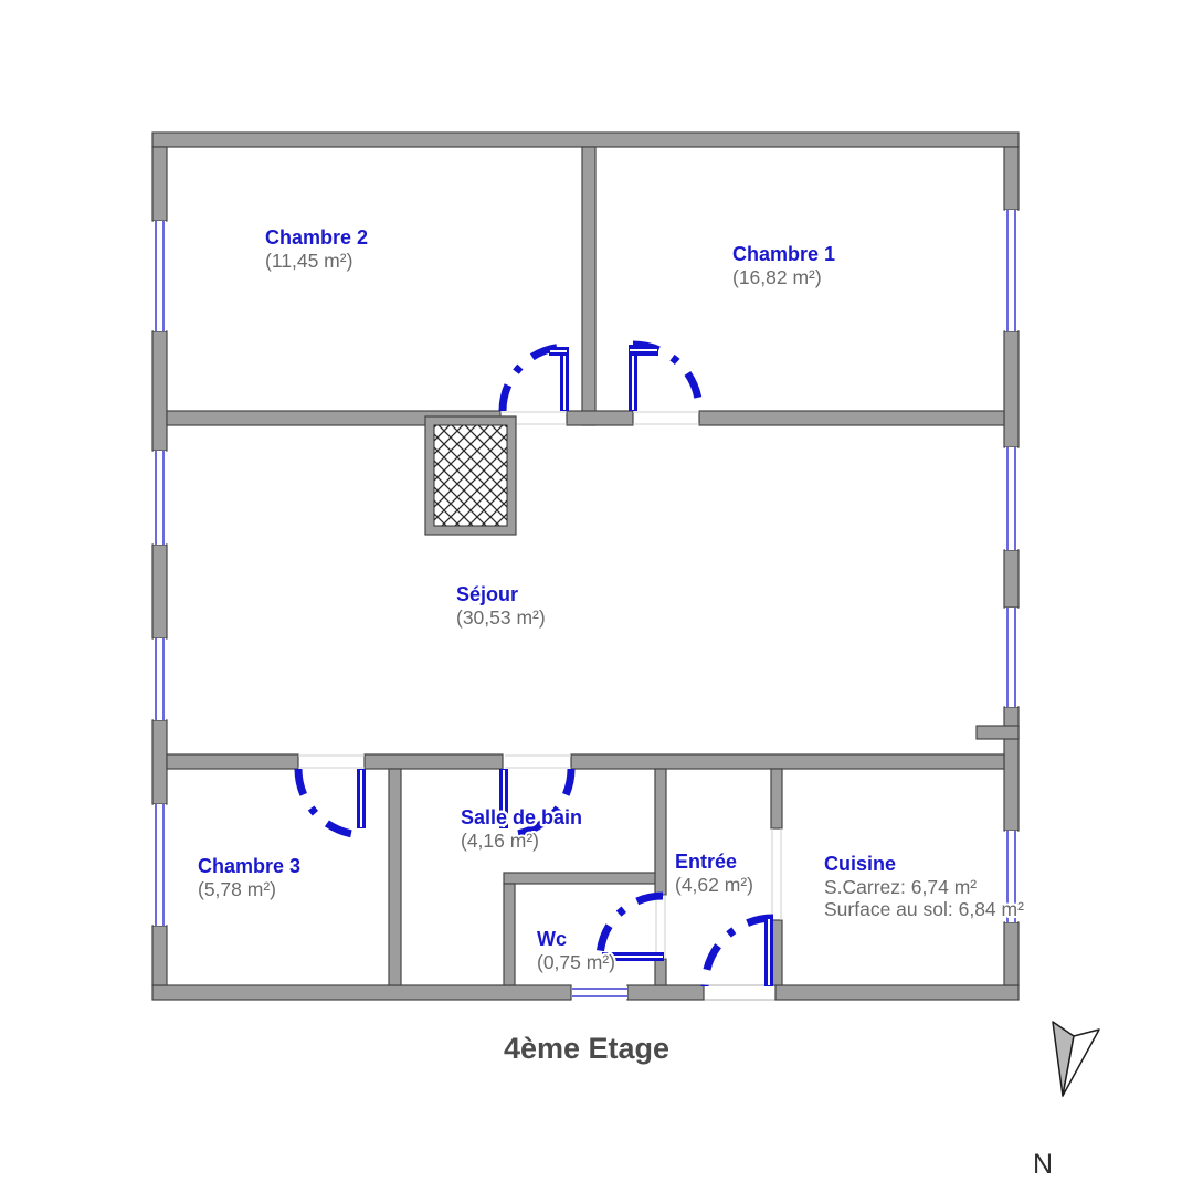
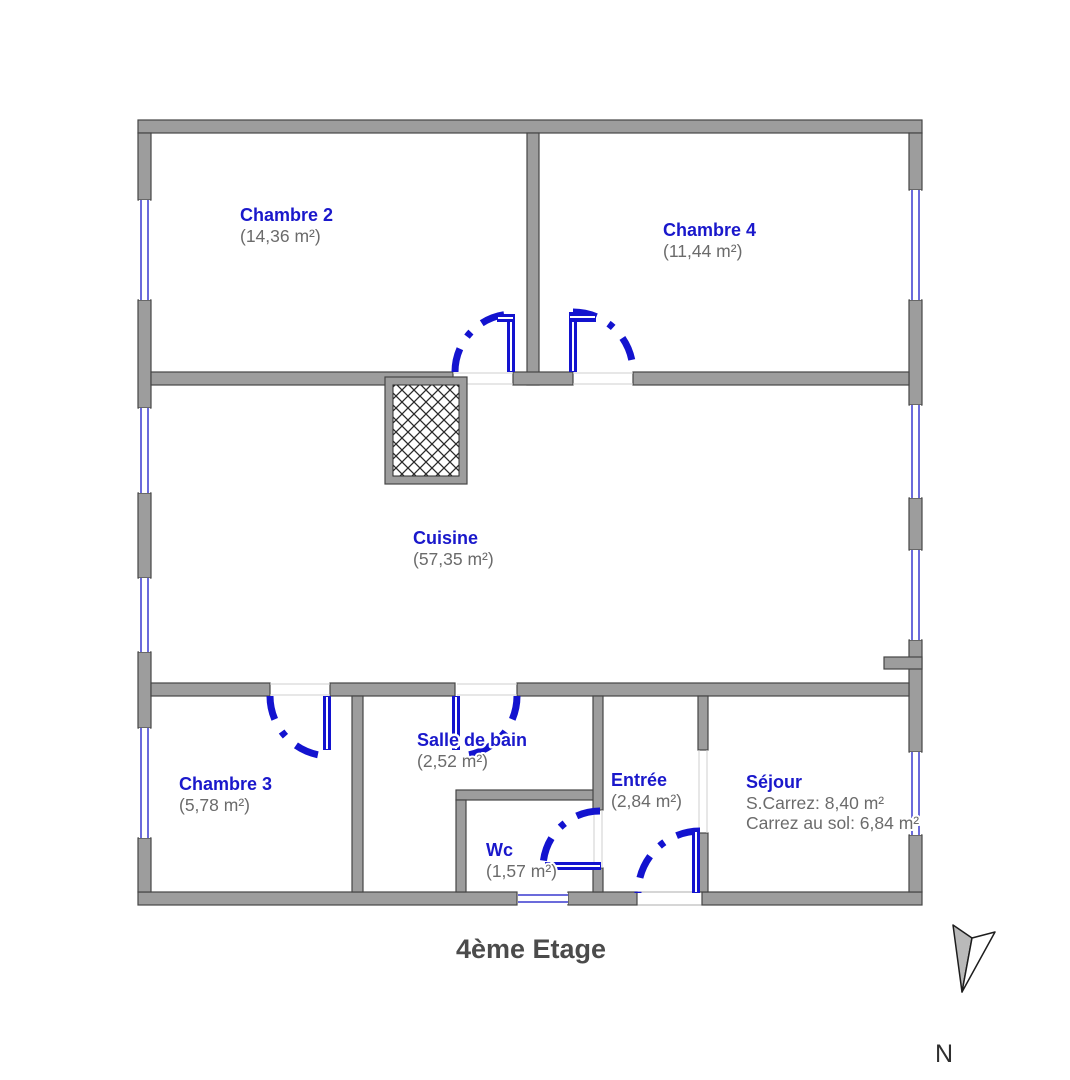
  Chambre 2
- (11,45 m²)
+ (14,36 m²)
- Chambre 1
+ Chambre 4
- (16,82 m²)
+ (11,44 m²)
- Séjour
+ Cuisine
- (30,53 m²)
+ (57,35 m²)
  Chambre 3
  (5,78 m²)
  Salle de bain
- (4,16 m²)
+ (2,52 m²)
  Entrée
- (4,62 m²)
+ (2,84 m²)
  Wc
- (0,75 m²)
+ (1,57 m²)
- Cuisine
+ Séjour
- S.Carrez: 6,74 m²
+ S.Carrez: 8,40 m²
- Surface au sol: 6,84 m²
+ Carrez au sol: 6,84 m²
  4ème Etage
  N
